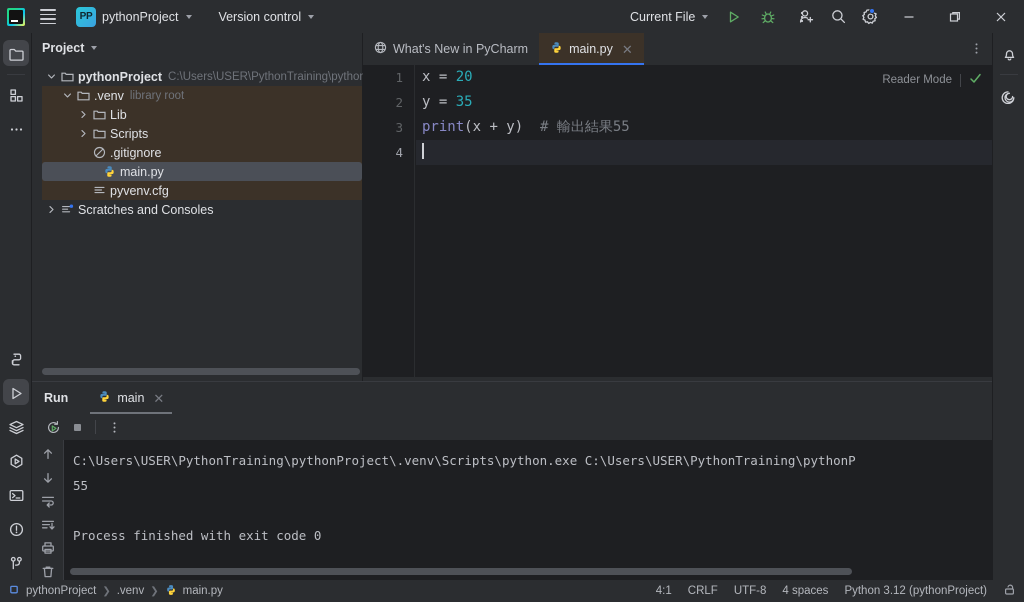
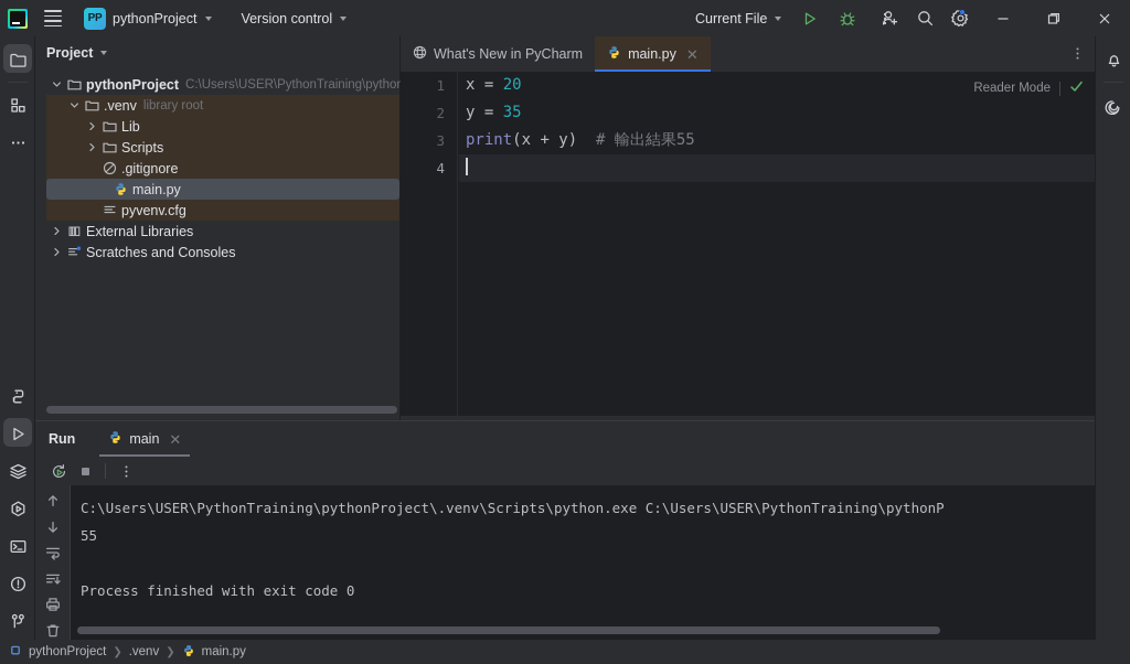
  PP
  pythonProject
  Version control
  Current File
  Project
  pythonProject
  C:\Users\USER\PythonTraining\pytho
  .venv
  library root
  Lib
  Scripts
  .gitignore
  main.py
  pyvenv.cfg
+ External Libraries
  Scratches and Consoles
  What's New in PyCharm
  main.py
  ✕
  Reader Mode
  1
  2
  3
  4
  x = 20
  y = 35
  print(x + y) # 輸出結果55
  Run
  main
  ✕
  C:\Users\USER\PythonTraining\pythonProject\.venv\Scripts\python.exe C:\Users\USER\PythonTraining\pythonP 55 Process finished with exit code 0
  pythonProject
  ❯
  .venv
  ❯
  main.py
- 4:1
- CRLF
- UTF-8
- 4 spaces
- Python 3.12 (pythonProject)
